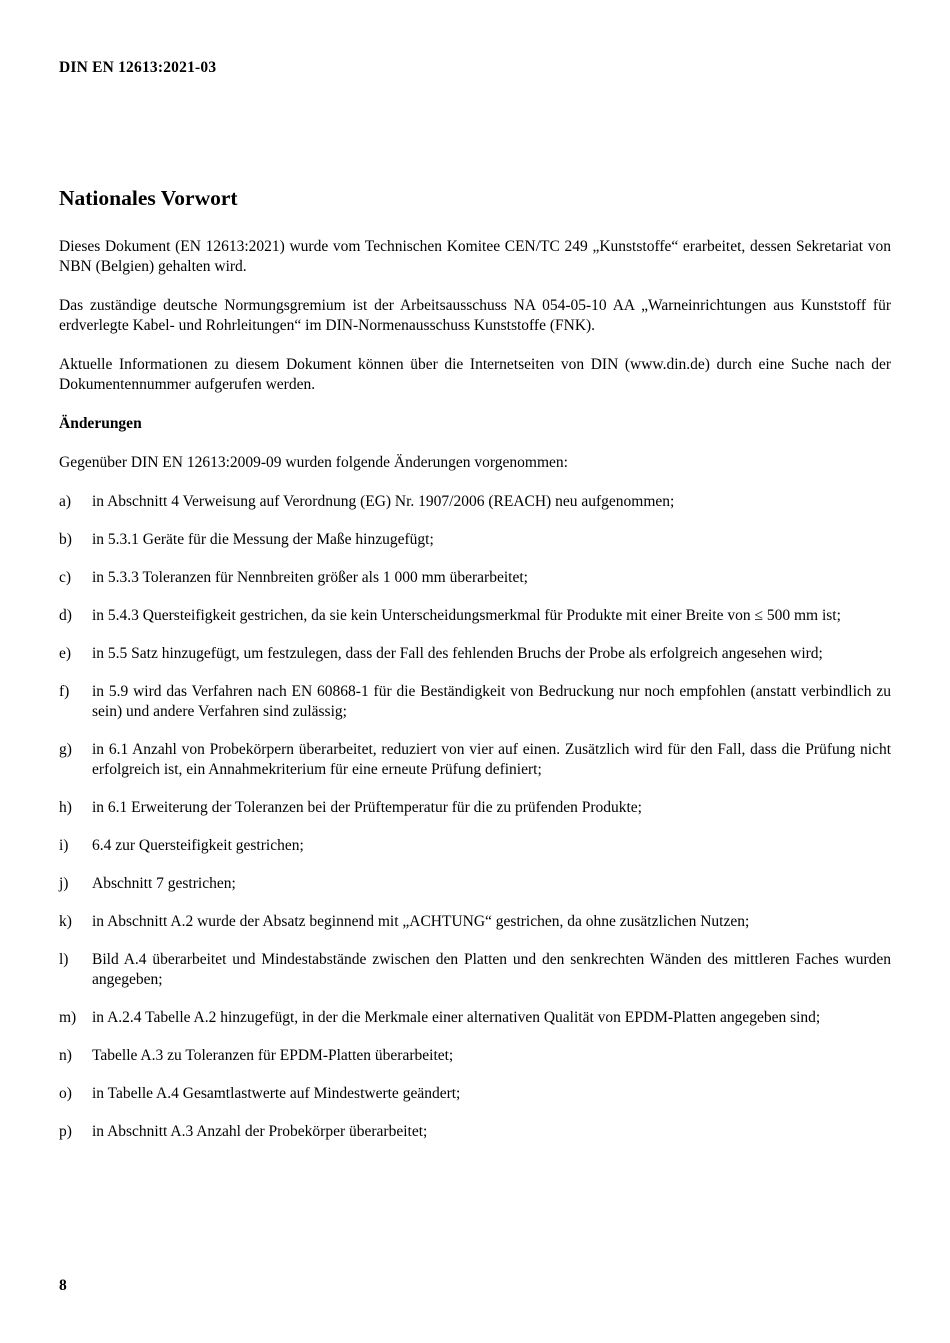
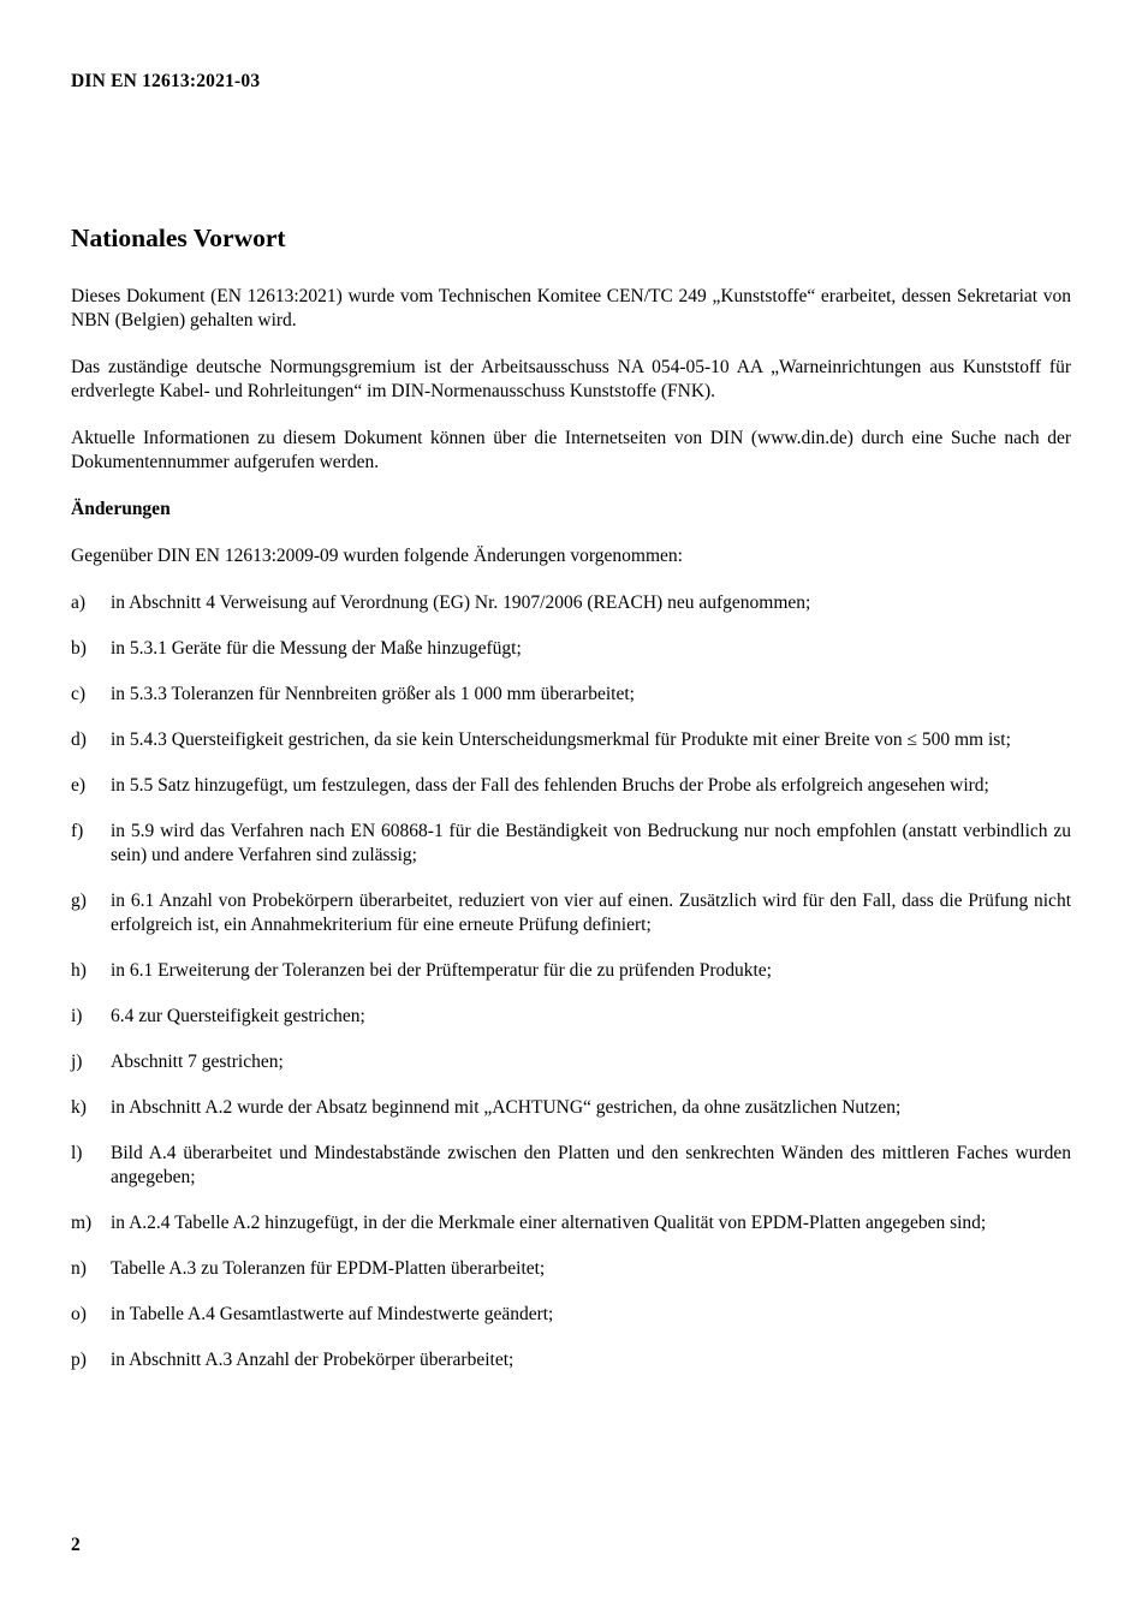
  DIN EN 12613:2021-03
  Nationales Vorwort
  Dieses Dokument (EN 12613:2021) wurde vom Technischen Komitee CEN/TC 249 „Kunststoffe“ erarbeitet, dessen Sekretariat von NBN (Belgien) gehalten wird.
  Das zuständige deutsche Normungsgremium ist der Arbeitsausschuss NA 054-05-10 AA „Warneinrichtungen aus Kunststoff für erdverlegte Kabel- und Rohrleitungen“ im DIN-Normenausschuss Kunststoffe (FNK).
  Aktuelle Informationen zu diesem Dokument können über die Internetseiten von DIN (www.din.de) durch eine Suche nach der Dokumentennummer aufgerufen werden.
  Änderungen
  Gegenüber DIN EN 12613:2009-09 wurden folgende Änderungen vorgenommen:
  a)
  in Abschnitt 4 Verweisung auf Verordnung (EG) Nr. 1907/2006 (REACH) neu aufgenommen;
  b)
  in 5.3.1 Geräte für die Messung der Maße hinzugefügt;
  c)
  in 5.3.3 Toleranzen für Nennbreiten größer als 1 000 mm überarbeitet;
  d)
  in 5.4.3 Quersteifigkeit gestrichen, da sie kein Unterscheidungsmerkmal für Produkte mit einer Breite von ≤ 500 mm ist;
  e)
  in 5.5 Satz hinzugefügt, um festzulegen, dass der Fall des fehlenden Bruchs der Probe als erfolgreich angesehen wird;
  f)
  in 5.9 wird das Verfahren nach EN 60868-1 für die Beständigkeit von Bedruckung nur noch empfohlen (anstatt verbindlich zu sein) und andere Verfahren sind zulässig;
  g)
  in 6.1 Anzahl von Probekörpern überarbeitet, reduziert von vier auf einen. Zusätzlich wird für den Fall, dass die Prüfung nicht erfolgreich ist, ein Annahmekriterium für eine erneute Prüfung definiert;
  h)
  in 6.1 Erweiterung der Toleranzen bei der Prüftemperatur für die zu prüfenden Produkte;
  i)
  6.4 zur Quersteifigkeit gestrichen;
  j)
  Abschnitt 7 gestrichen;
  k)
  in Abschnitt A.2 wurde der Absatz beginnend mit „ACHTUNG“ gestrichen, da ohne zusätzlichen Nutzen;
  l)
  Bild A.4 überarbeitet und Mindestabstände zwischen den Platten und den senkrechten Wänden des mittleren Faches wurden angegeben;
  m)
  in A.2.4 Tabelle A.2 hinzugefügt, in der die Merkmale einer alternativen Qualität von EPDM-Platten angegeben sind;
  n)
  Tabelle A.3 zu Toleranzen für EPDM-Platten überarbeitet;
  o)
  in Tabelle A.4 Gesamtlastwerte auf Mindestwerte geändert;
  p)
  in Abschnitt A.3 Anzahl der Probekörper überarbeitet;
- 8
+ 2
